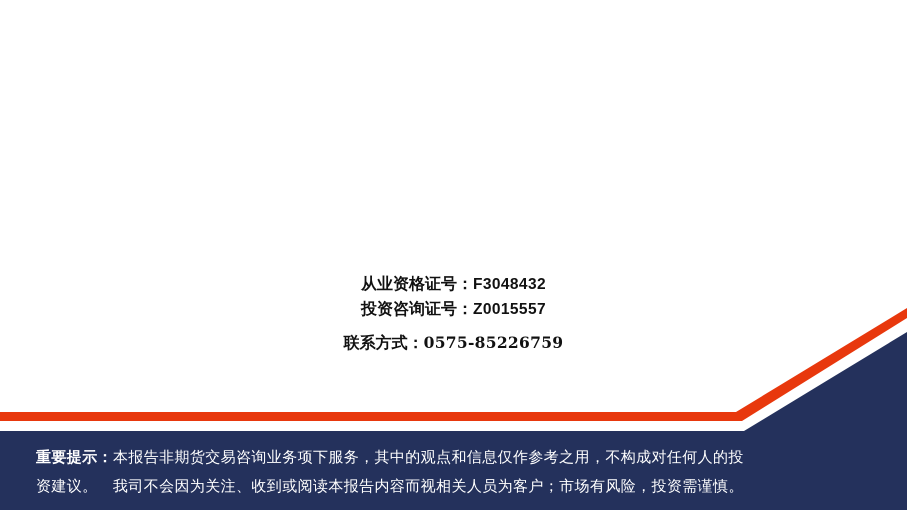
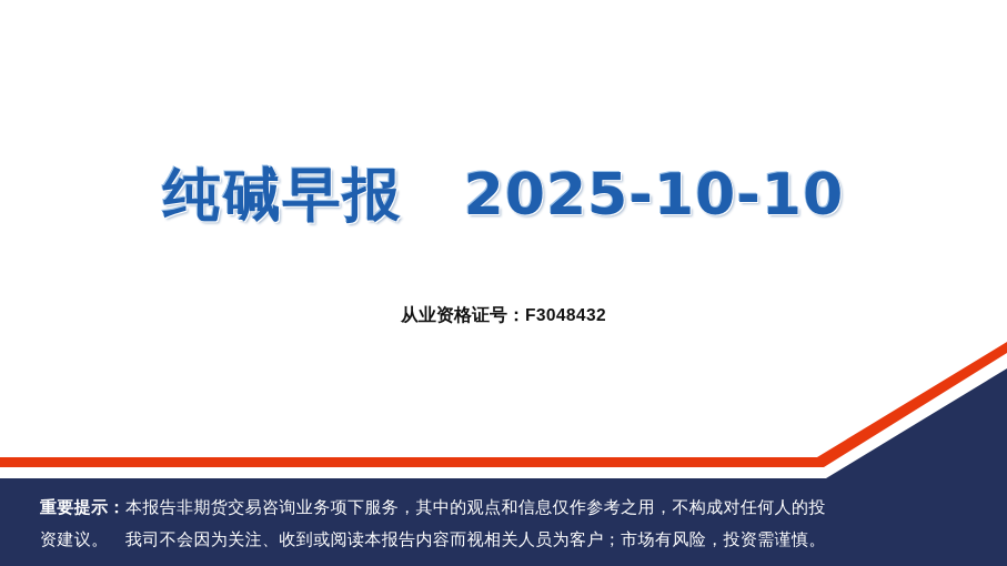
+ 纯碱早报 2025-10-10
  从业资格证号：F3048432
- 投资咨询证号：Z0015557
- 联系方式：0575-85226759
  重要提示：本报告非期货交易咨询业务项下服务，其中的观点和信息仅作参考之用，不构成对任何人的投
  资建议。 我司不会因为关注、收到或阅读本报告内容而视相关人员为客户；市场有风险，投资需谨慎。
